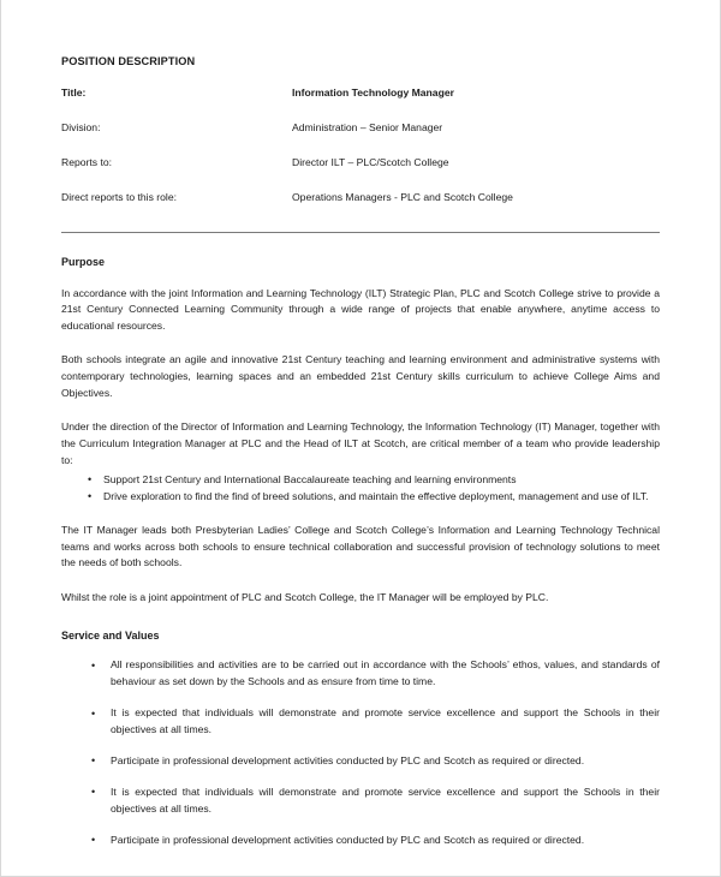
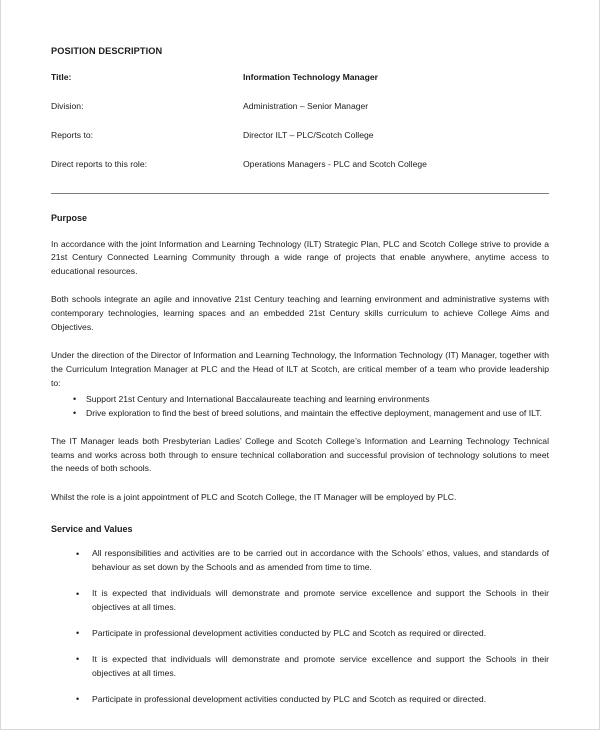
  POSITION DESCRIPTION
  Title:	Information Technology Manager
  Division:	Administration – Senior Manager
  Reports to:	Director ILT – PLC/Scotch College
  Direct reports to this role:	Operations Managers - PLC and Scotch College
  Purpose
  In accordance with the joint Information and Learning Technology (ILT) Strategic Plan, PLC and Scotch College strive to provide a 21st Century Connected Learning Community through a wide range of projects that enable anywhere, anytime access to educational resources.
  Both schools integrate an agile and innovative 21st Century teaching and learning environment and administrative systems with contemporary technologies, learning spaces and an embedded 21st Century skills curriculum to achieve College Aims and Objectives.
  Under the direction of the Director of Information and Learning Technology, the Information Technology (IT) Manager, together with the Curriculum Integration Manager at PLC and the Head of ILT at Scotch, are critical member of a team who provide leadership to:
  Support 21st Century and International Baccalaureate teaching and learning environments
- Drive exploration to find the find of breed solutions, and maintain the effective deployment, management and use of ILT.
+ Drive exploration to find the best of breed solutions, and maintain the effective deployment, management and use of ILT.
- The IT Manager leads both Presbyterian Ladies’ College and Scotch College’s Information and Learning Technology Technical teams and works across both schools to ensure technical collaboration and successful provision of technology solutions to meet the needs of both schools.
+ The IT Manager leads both Presbyterian Ladies’ College and Scotch College’s Information and Learning Technology Technical teams and works across both through to ensure technical collaboration and successful provision of technology solutions to meet the needs of both schools.
  Whilst the role is a joint appointment of PLC and Scotch College, the IT Manager will be employed by PLC.
  Service and Values
- All responsibilities and activities are to be carried out in accordance with the Schools’ ethos, values, and standards of behaviour as set down by the Schools and as ensure from time to time.
+ All responsibilities and activities are to be carried out in accordance with the Schools’ ethos, values, and standards of behaviour as set down by the Schools and as amended from time to time.
  It is expected that individuals will demonstrate and promote service excellence and support the Schools in their objectives at all times.
  Participate in professional development activities conducted by PLC and Scotch as required or directed.
  It is expected that individuals will demonstrate and promote service excellence and support the Schools in their objectives at all times.
  Participate in professional development activities conducted by PLC and Scotch as required or directed.
